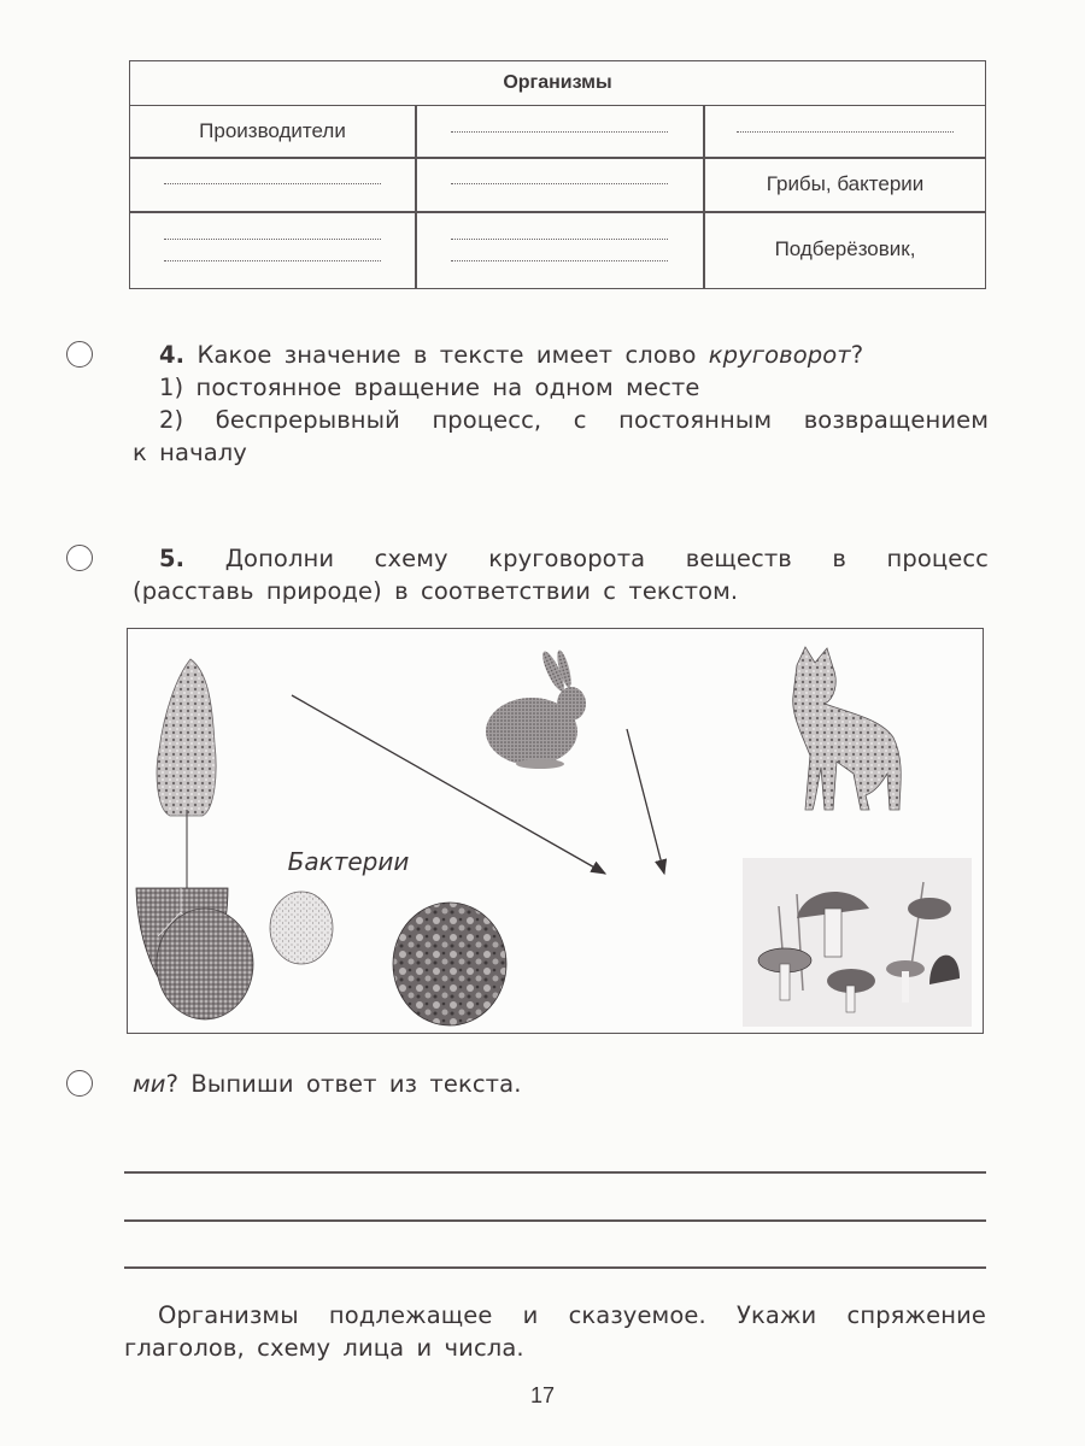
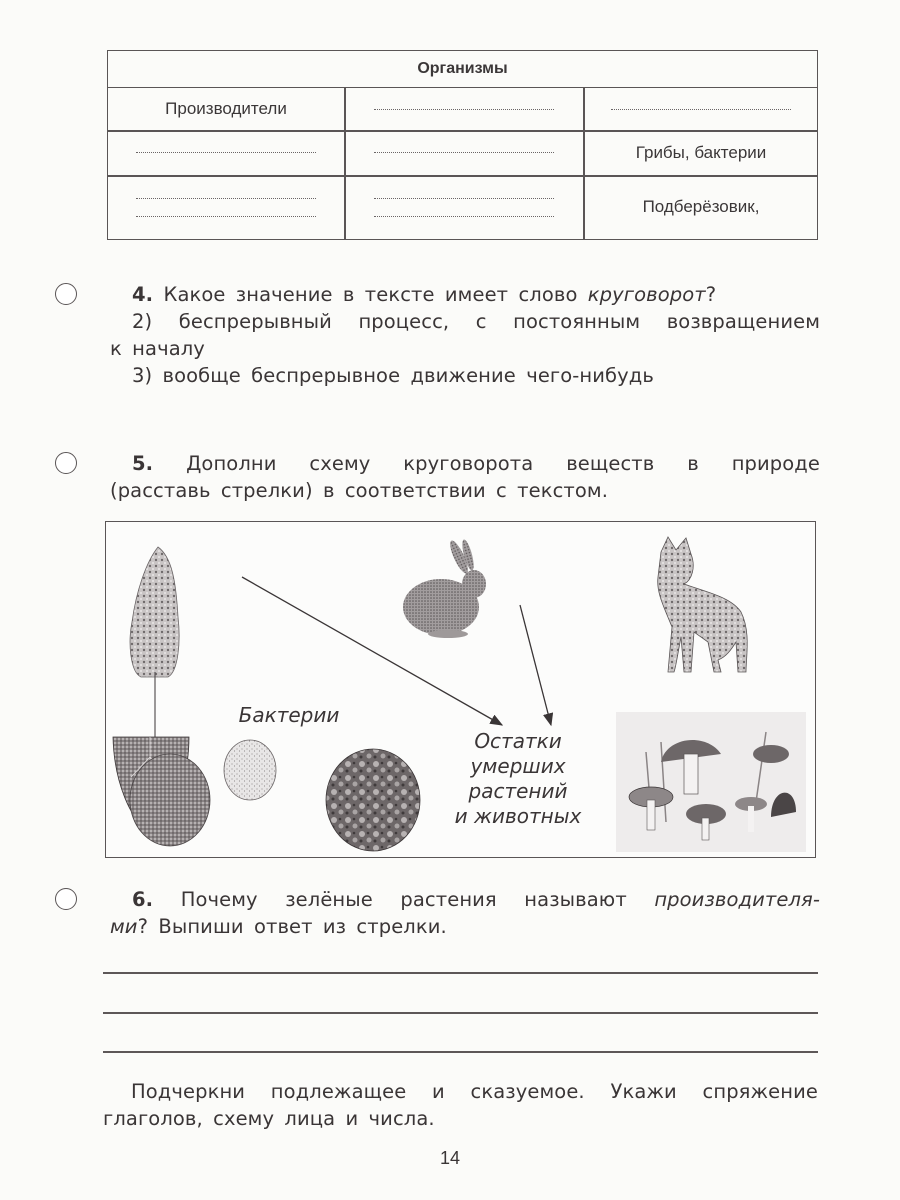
  Организмы
  Производители
  Грибы, бактерии
  Подберёзовик,
  4. Какое значение в тексте имеет слово круговорот?
- 1) постоянное вращение на одном месте
  2) беспрерывный процесс, с постоянным возвращением
  к началу
+ 3) вообще беспрерывное движение чего-нибудь
- 5. Дополни схему круговорота веществ в процесс
+ 5. Дополни схему круговорота веществ в природе
- (расставь природе) в соответствии с текстом.
+ (расставь стрелки) в соответствии с текстом.
  Бактерии
+ Остатки
+ умерших
+ растений
+ и животных
+ 6. Почему зелёные растения называют производителя-
- ми? Выпиши ответ из текста.
+ ми? Выпиши ответ из стрелки.
- Организмы подлежащее и сказуемое. Укажи спряжение
+ Подчеркни подлежащее и сказуемое. Укажи спряжение
  глаголов, схему лица и числа.
- 17
+ 14
